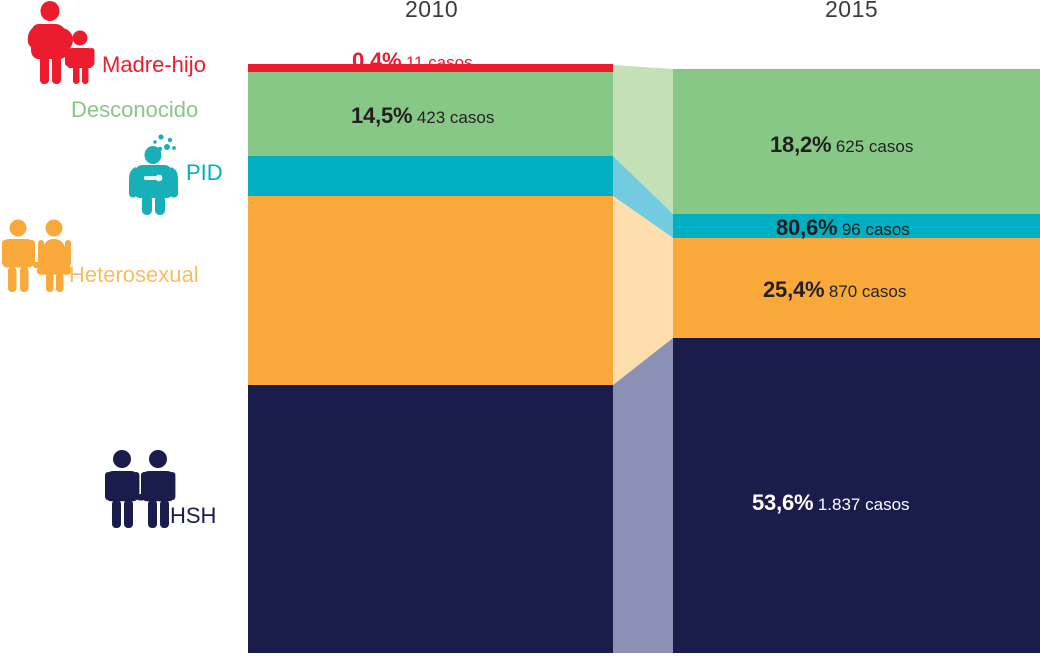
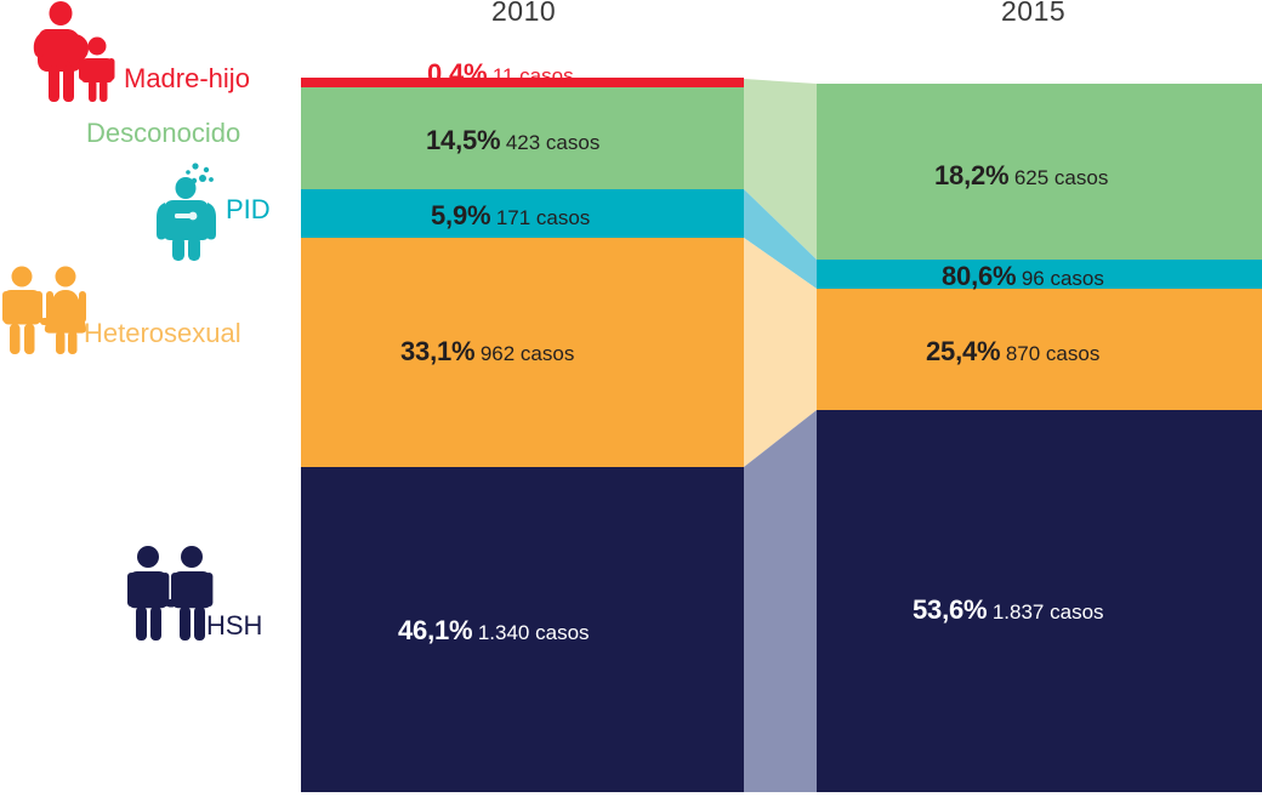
  2010
  2015
  Madre-hijo
  Desconocido
  PID
  Heterosexual
  HSH
  0,4% 11 casos
  14,5% 423 casos
+ 5,9% 171 casos
+ 33,1% 962 casos
+ 46,1% 1.340 casos
  18,2% 625 casos
  80,6% 96 casos
  25,4% 870 casos
  53,6% 1.837 casos
